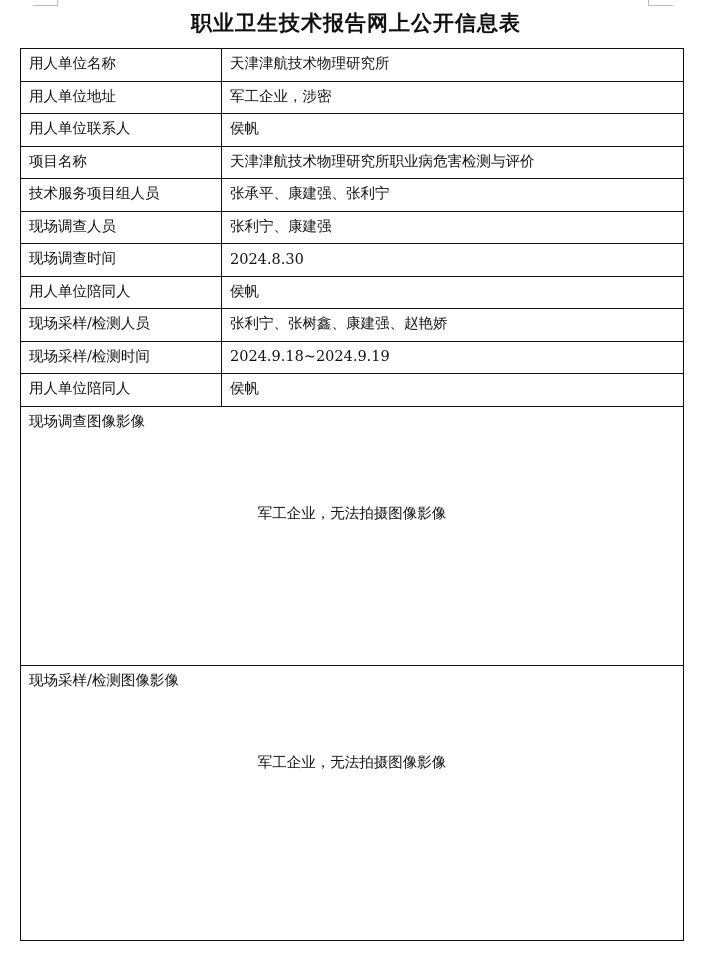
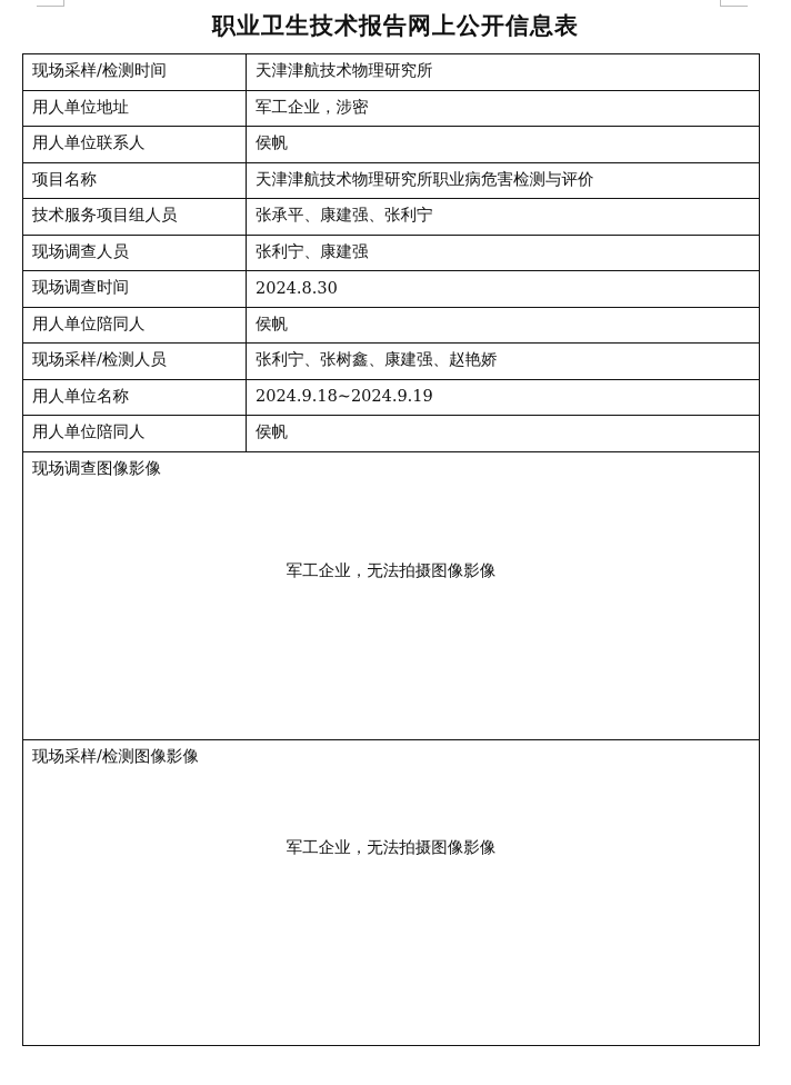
  职业卫生技术报告网上公开信息表
- 用人单位名称	天津津航技术物理研究所
+ 现场采样/检测时间	天津津航技术物理研究所
  用人单位地址	军工企业，涉密
  用人单位联系人	侯帆
  项目名称	天津津航技术物理研究所职业病危害检测与评价
  技术服务项目组人员	张承平、康建强、张利宁
  现场调查人员	张利宁、康建强
  现场调查时间	2024.8.30
  用人单位陪同人	侯帆
  现场采样/检测人员	张利宁、张树鑫、康建强、赵艳娇
- 现场采样/检测时间	2024.9.18~2024.9.19
+ 用人单位名称	2024.9.18~2024.9.19
  用人单位陪同人	侯帆
  现场调查图像影像 军工企业，无法拍摄图像影像
  现场采样/检测图像影像 军工企业，无法拍摄图像影像
